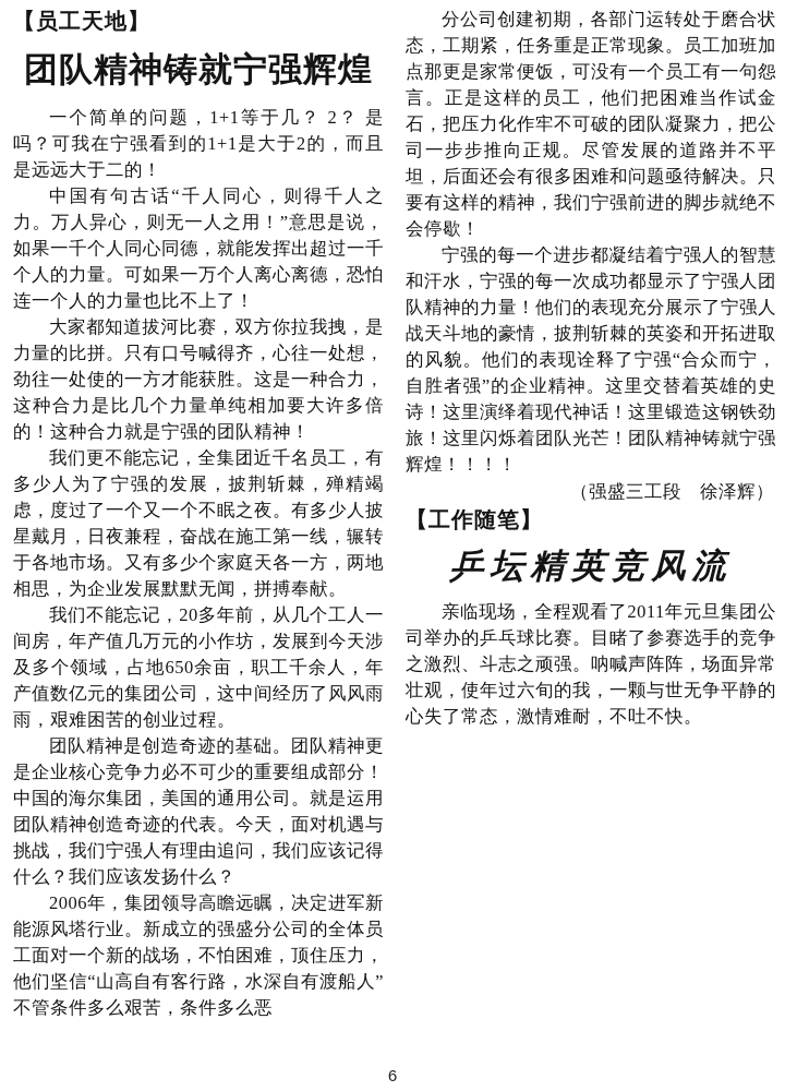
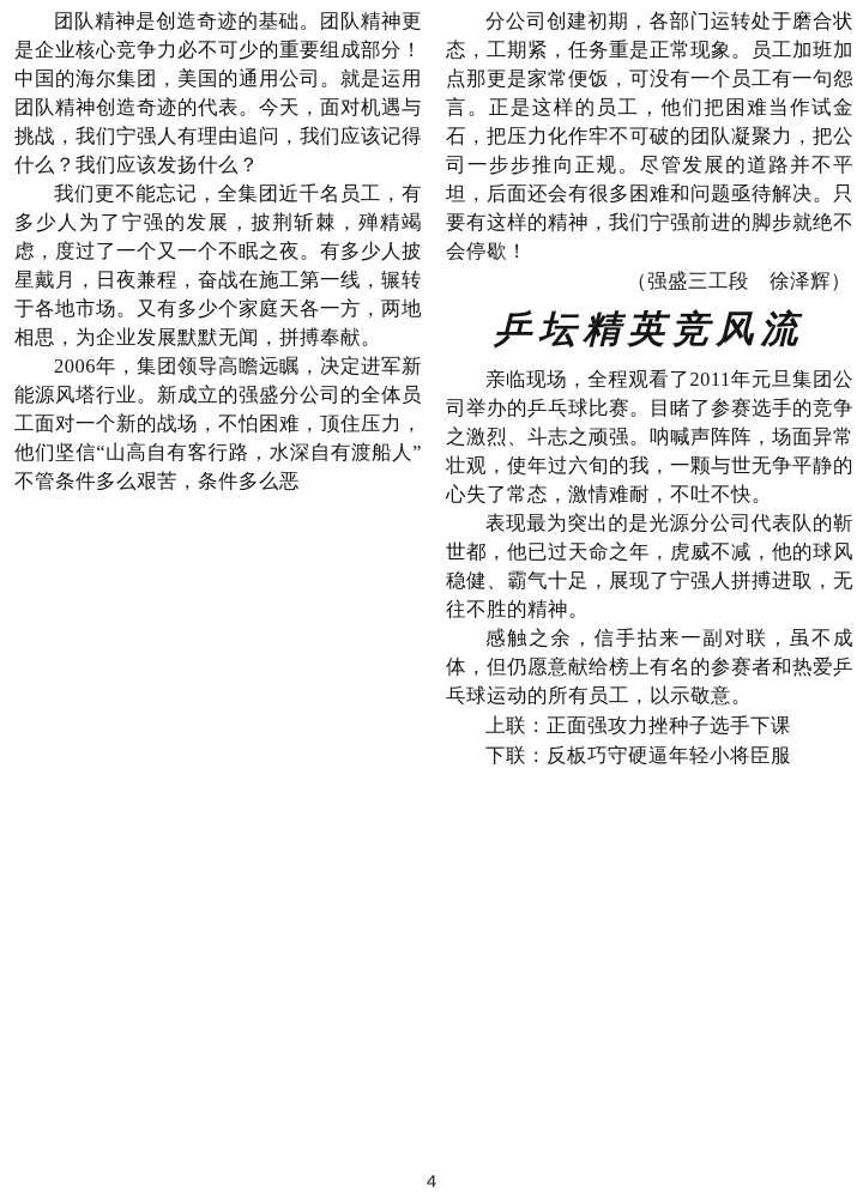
- 【员工天地】
- 团队精神铸就宁强辉煌
- 一个简单的问题，1+1等于几？ 2？ 是吗？可我在宁强看到的1+1是大于2的，而且是远远大于二的！
- 中国有句古话“千人同心，则得千人之力。万人异心，则无一人之用！”意思是说，如果一千个人同心同德，就能发挥出超过一千个人的力量。可如果一万个人离心离德，恐怕连一个人的力量也比不上了！
- 大家都知道拔河比赛，双方你拉我拽，是力量的比拼。只有口号喊得齐，心往一处想，劲往一处使的一方才能获胜。这是一种合力，这种合力是比几个力量单纯相加要大许多倍的！这种合力就是宁强的团队精神！
- 我们更不能忘记，全集团近千名员工，有多少人为了宁强的发展，披荆斩棘，殚精竭虑，度过了一个又一个不眠之夜。有多少人披星戴月，日夜兼程，奋战在施工第一线，辗转于各地市场。又有多少个家庭天各一方，两地相思，为企业发展默默无闻，拼搏奉献。
+ 团队精神是创造奇迹的基础。团队精神更是企业核心竞争力必不可少的重要组成部分！中国的海尔集团，美国的通用公司。就是运用团队精神创造奇迹的代表。今天，面对机遇与挑战，我们宁强人有理由追问，我们应该记得什么？我们应该发扬什么？
- 我们不能忘记，20多年前，从几个工人一间房，年产值几万元的小作坊，发展到今天涉及多个领域，占地650余亩，职工千余人，年产值数亿元的集团公司，这中间经历了风风雨雨，艰难困苦的创业过程。
- 团队精神是创造奇迹的基础。团队精神更是企业核心竞争力必不可少的重要组成部分！中国的海尔集团，美国的通用公司。就是运用团队精神创造奇迹的代表。今天，面对机遇与挑战，我们宁强人有理由追问，我们应该记得什么？我们应该发扬什么？
+ 我们更不能忘记，全集团近千名员工，有多少人为了宁强的发展，披荆斩棘，殚精竭虑，度过了一个又一个不眠之夜。有多少人披星戴月，日夜兼程，奋战在施工第一线，辗转于各地市场。又有多少个家庭天各一方，两地相思，为企业发展默默无闻，拼搏奉献。
  2006年，集团领导高瞻远瞩，决定进军新能源风塔行业。新成立的强盛分公司的全体员工面对一个新的战场，不怕困难，顶住压力，他们坚信“山高自有客行路，水深自有渡船人”不管条件多么艰苦，条件多么恶
  分公司创建初期，各部门运转处于磨合状态，工期紧，任务重是正常现象。员工加班加点那更是家常便饭，可没有一个员工有一句怨言。正是这样的员工，他们把困难当作试金石，把压力化作牢不可破的团队凝聚力，把公司一步步推向正规。尽管发展的道路并不平坦，后面还会有很多困难和问题亟待解决。只要有这样的精神，我们宁强前进的脚步就绝不会停歇！
- 宁强的每一个进步都凝结着宁强人的智慧和汗水，宁强的每一次成功都显示了宁强人团队精神的力量！他们的表现充分展示了宁强人战天斗地的豪情，披荆斩棘的英姿和开拓进取的风貌。他们的表现诠释了宁强“合众而宁，自胜者强”的企业精神。这里交替着英雄的史诗！这里演绎着现代神话！这里锻造这钢铁劲旅！这里闪烁着团队光芒！团队精神铸就宁强辉煌！！！！
  （强盛三工段 徐泽辉）
- 【工作随笔】
  乒坛精英竞风流
  亲临现场，全程观看了2011年元旦集团公司举办的乒乓球比赛。目睹了参赛选手的竞争之激烈、斗志之顽强。呐喊声阵阵，场面异常壮观，使年过六旬的我，一颗与世无争平静的心失了常态，激情难耐，不吐不快。
+ 表现最为突出的是光源分公司代表队的靳世都，他已过天命之年，虎威不减，他的球风稳健、霸气十足，展现了宁强人拼搏进取，无往不胜的精神。
+ 感触之余，信手拈来一副对联，虽不成体，但仍愿意献给榜上有名的参赛者和热爱乒乓球运动的所有员工，以示敬意。
+ 上联：正面强攻力挫种子选手下课
+ 下联：反板巧守硬逼年轻小将臣服
- 6
+ 4
